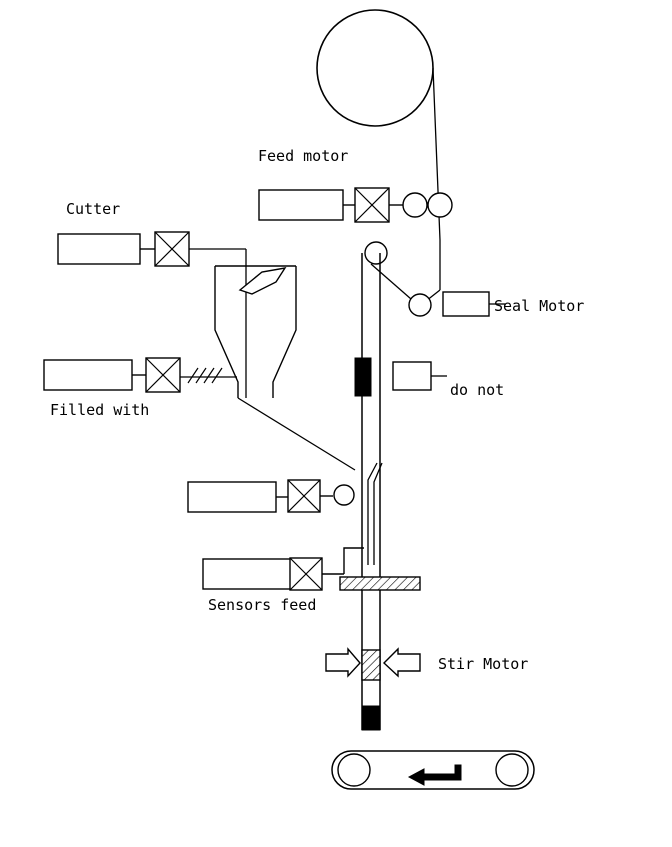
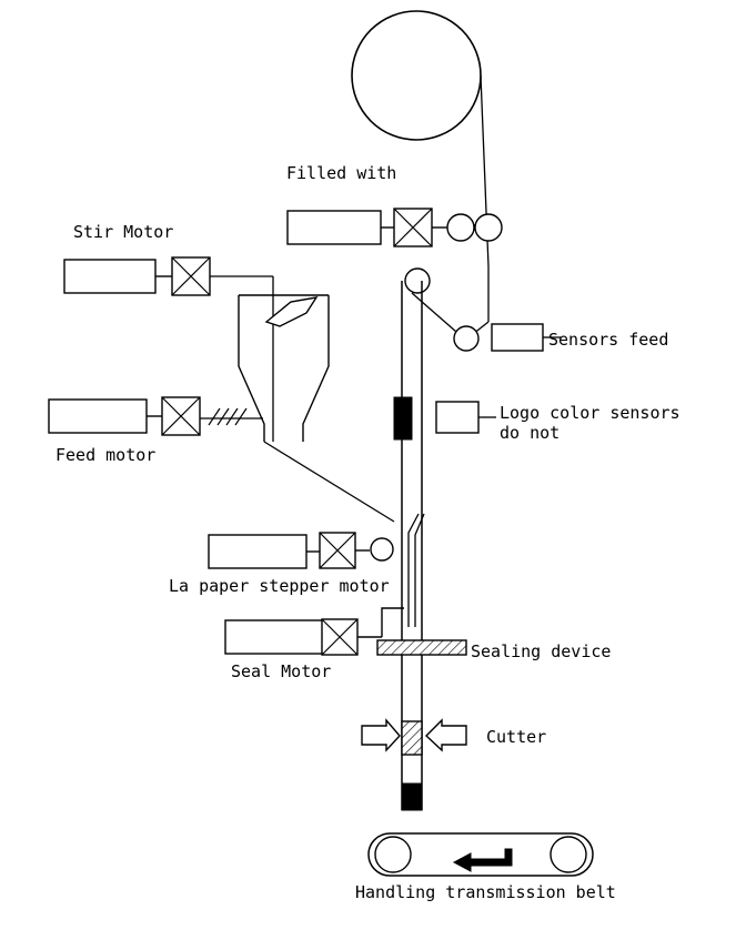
- Feed motor
+ Filled with
- Cutter
+ Stir Motor
- Seal Motor
+ Sensors feed
+ Logo color sensors
  do not
- Filled with
+ Feed motor
+ La paper stepper motor
+ Sealing device
- Sensors feed
+ Seal Motor
- Stir Motor
+ Cutter
+ Handling transmission belt
